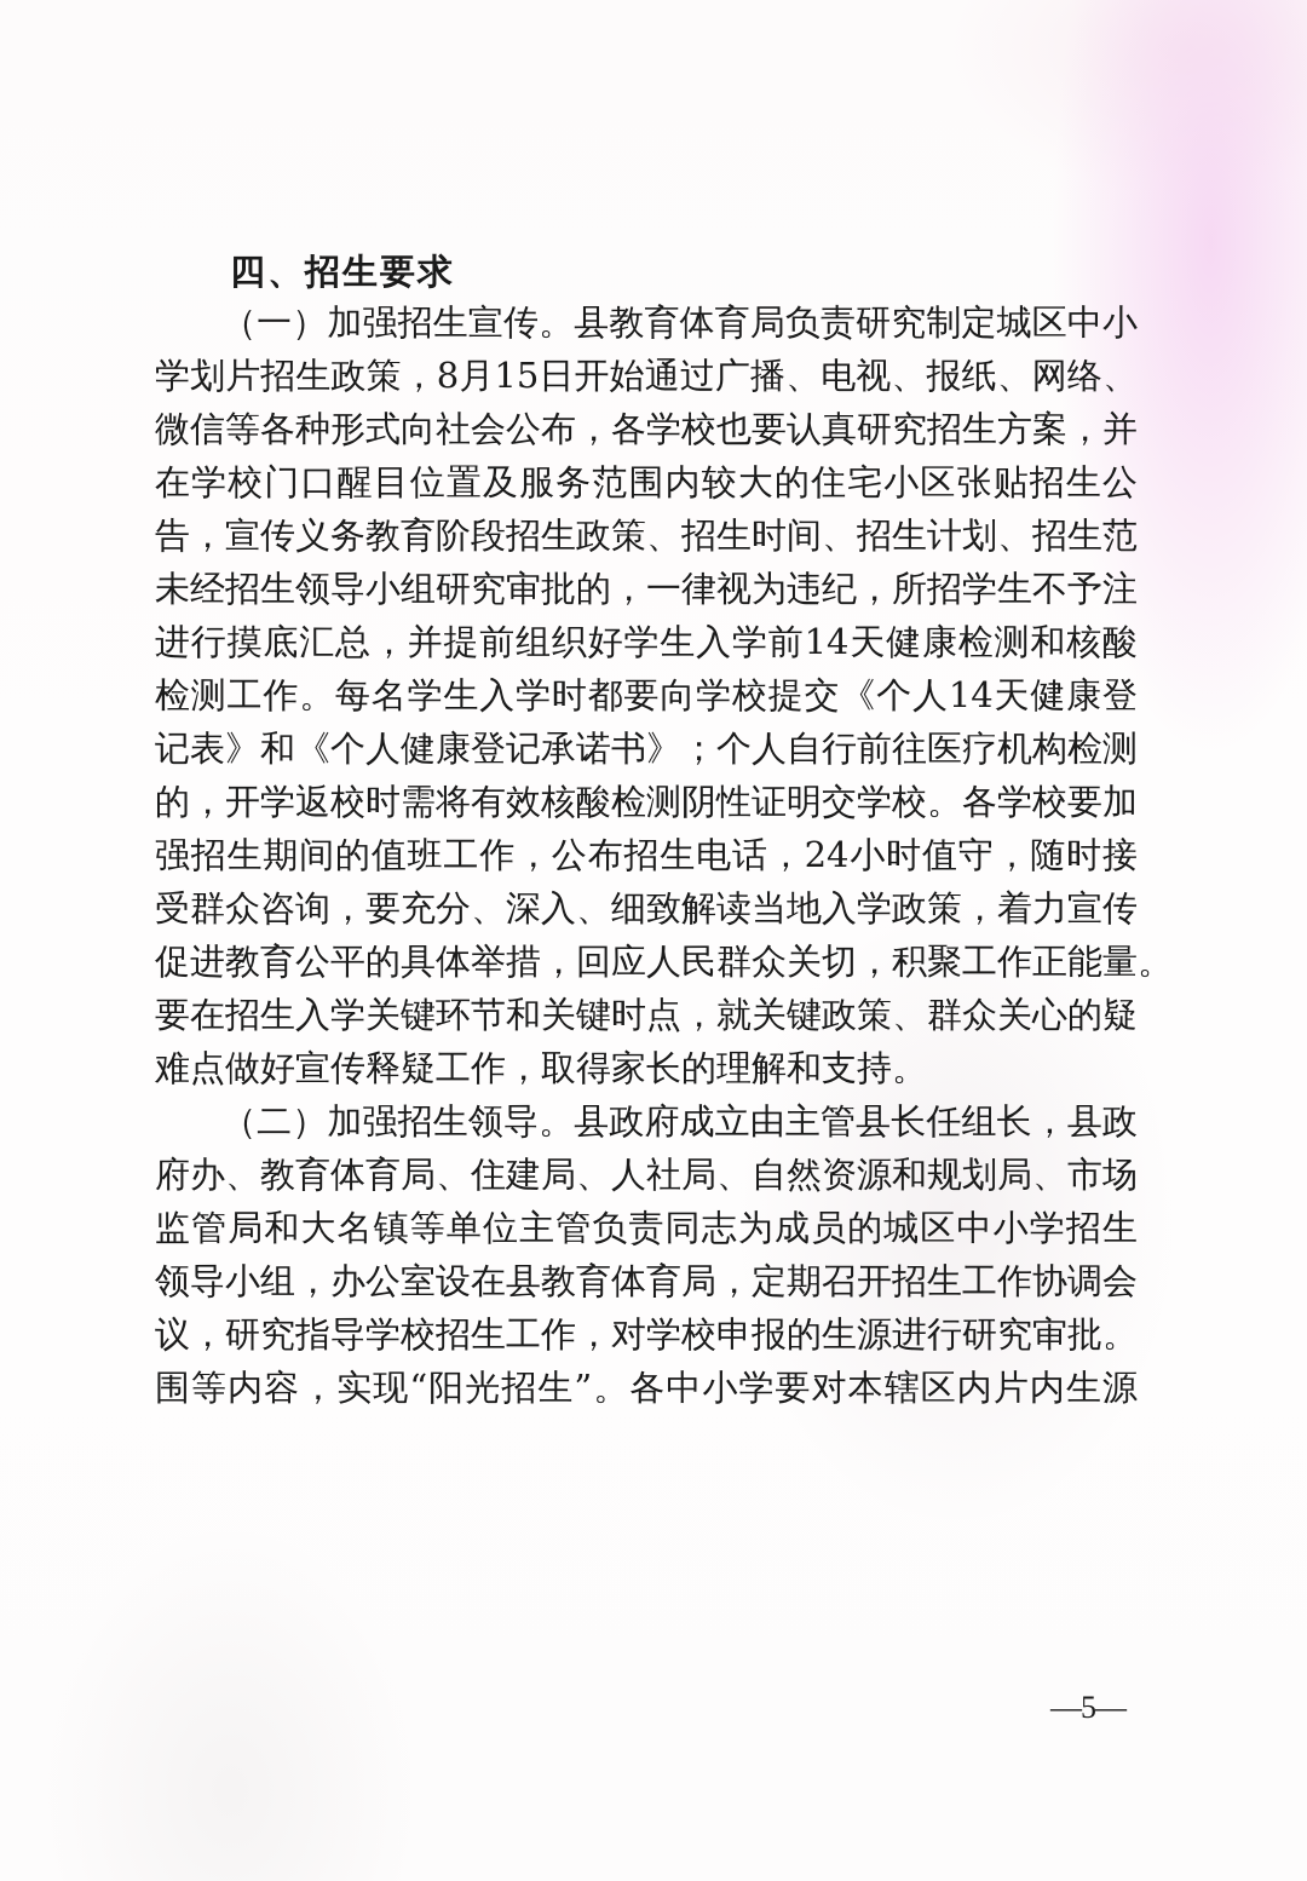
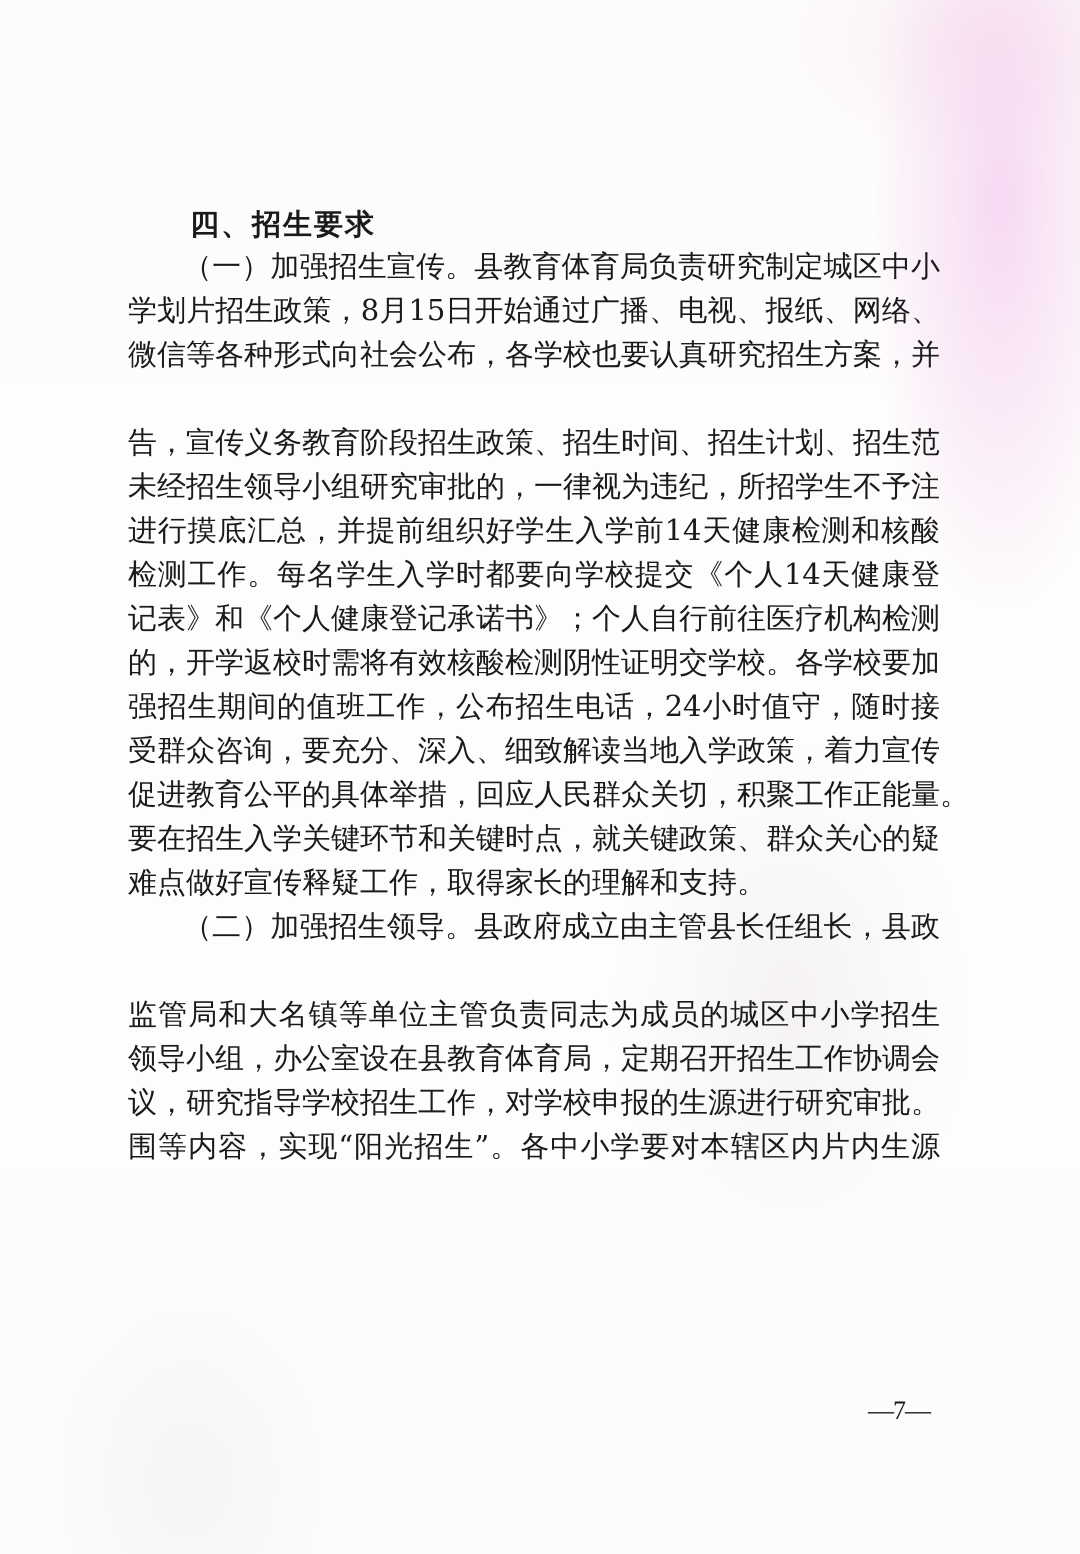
  四、招生要求
  （一）加强招生宣传。县教育体育局负责研究制定城区中小
  学划片招生政策，8月15日开始通过广播、电视、报纸、网络、
  微信等各种形式向社会公布，各学校也要认真研究招生方案，并
- 在学校门口醒目位置及服务范围内较大的住宅小区张贴招生公
  告，宣传义务教育阶段招生政策、招生时间、招生计划、招生范
  未经招生领导小组研究审批的，一律视为违纪，所招学生不予注
  进行摸底汇总，并提前组织好学生入学前14天健康检测和核酸
  检测工作。每名学生入学时都要向学校提交《个人14天健康登
  记表》和《个人健康登记承诺书》；个人自行前往医疗机构检测
  的，开学返校时需将有效核酸检测阴性证明交学校。各学校要加
  强招生期间的值班工作，公布招生电话，24小时值守，随时接
  受群众咨询，要充分、深入、细致解读当地入学政策，着力宣传
  促进教育公平的具体举措，回应人民群众关切，积聚工作正能量。
  要在招生入学关键环节和关键时点，就关键政策、群众关心的疑
  难点做好宣传释疑工作，取得家长的理解和支持。
  （二）加强招生领导。县政府成立由主管县长任组长，县政
- 府办、教育体育局、住建局、人社局、自然资源和规划局、市场
  监管局和大名镇等单位主管负责同志为成员的城区中小学招生
  领导小组，办公室设在县教育体育局，定期召开招生工作协调会
  议，研究指导学校招生工作，对学校申报的生源进行研究审批。
  围等内容，实现“阳光招生”。各中小学要对本辖区内片内生源
- —5—
+ —7—
